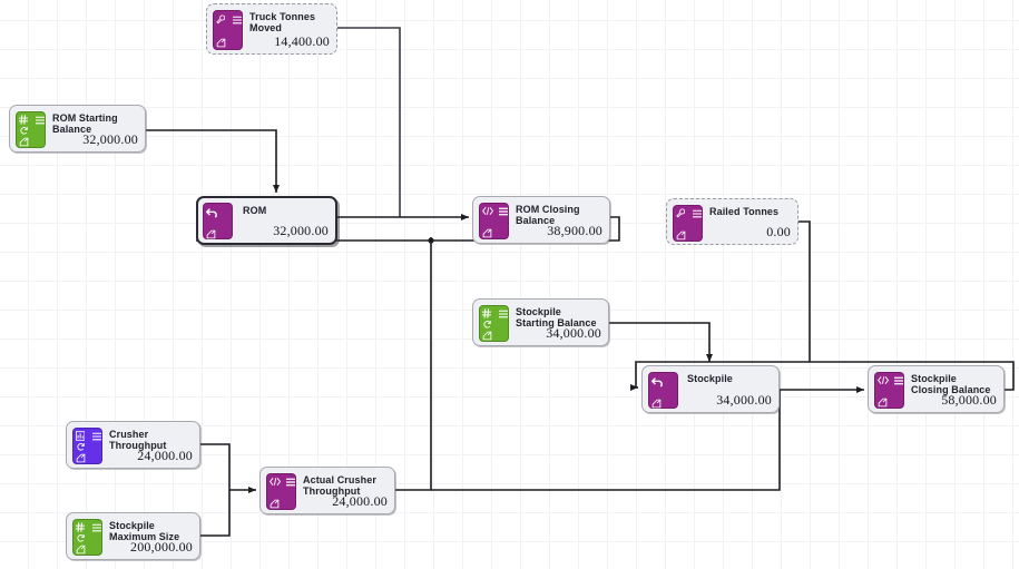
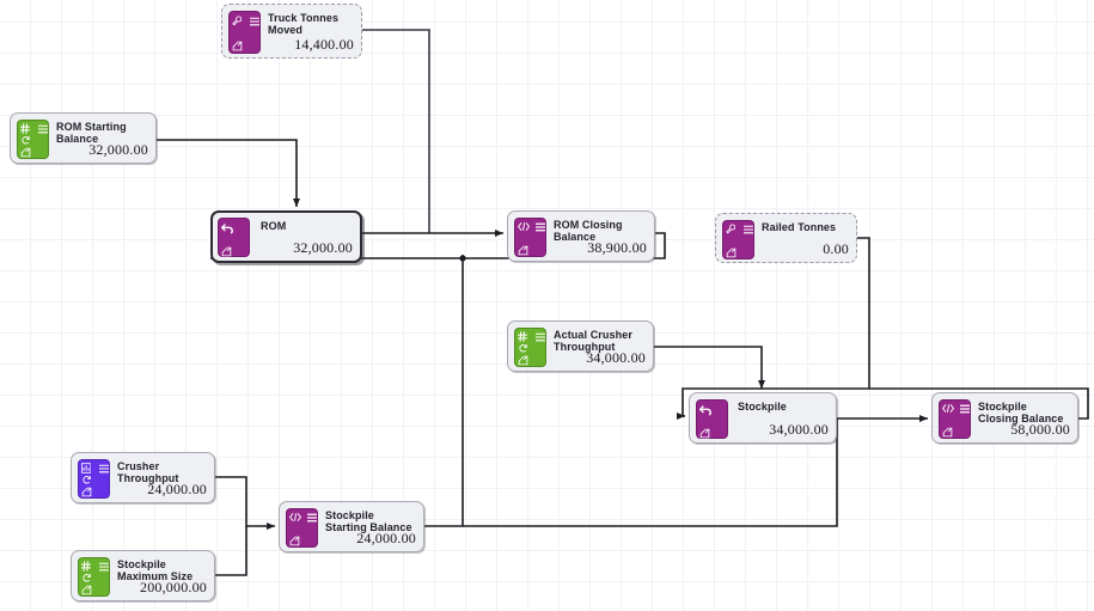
  Truck Tonnes Moved
  14,400.00
  ROM Starting Balance
  32,000.00
  ROM
  32,000.00
  ROM Closing Balance
  38,900.00
  Railed Tonnes
  0.00
- Stockpile Starting Balance
+ Actual Crusher Throughput
  34,000.00
  Stockpile
  34,000.00
  Stockpile Closing Balance
  58,000.00
  Crusher Throughput
  24,000.00
- Actual Crusher Throughput
+ Stockpile Starting Balance
  24,000.00
  Stockpile Maximum Size
  200,000.00
